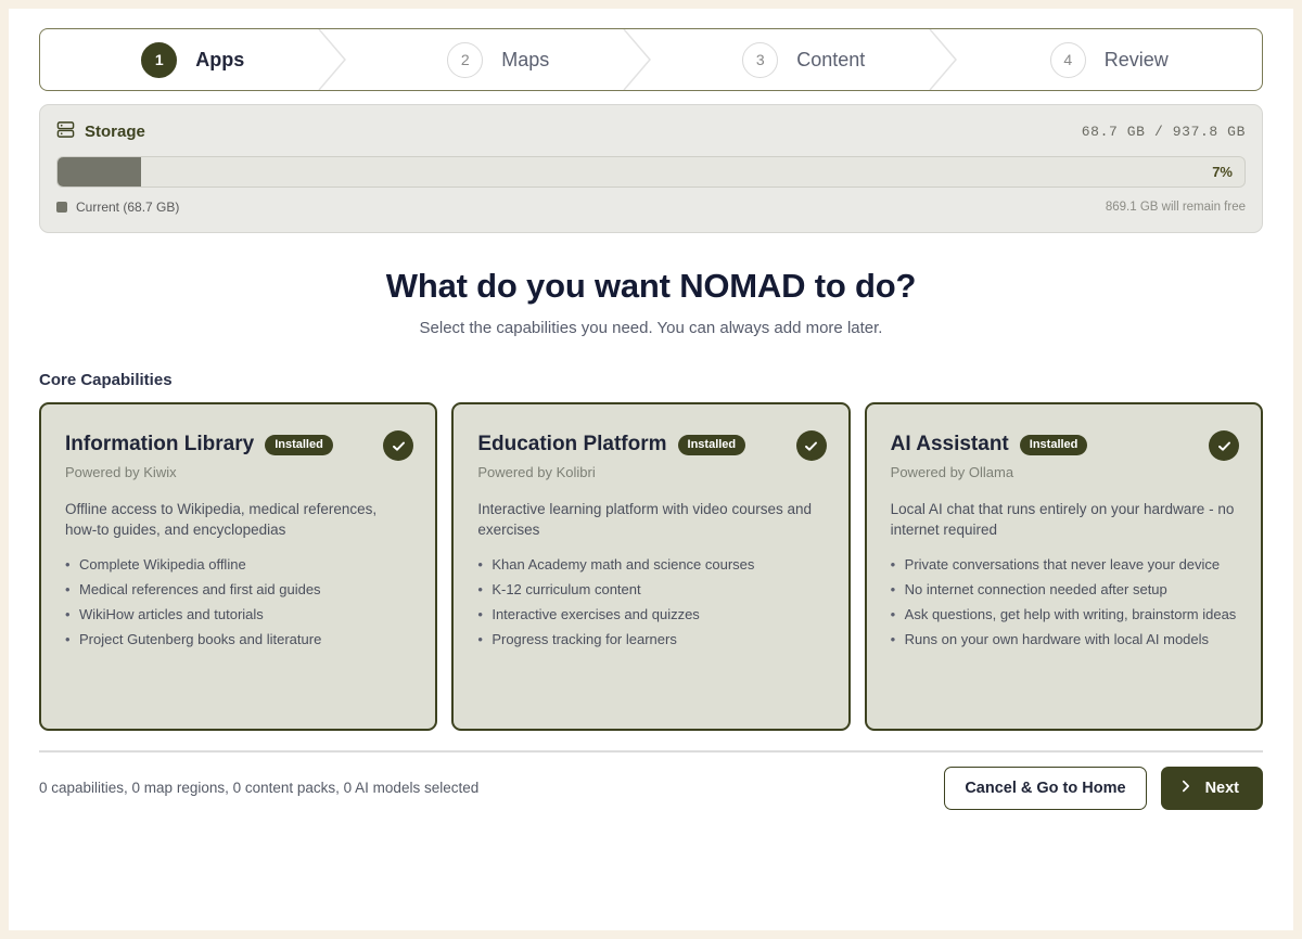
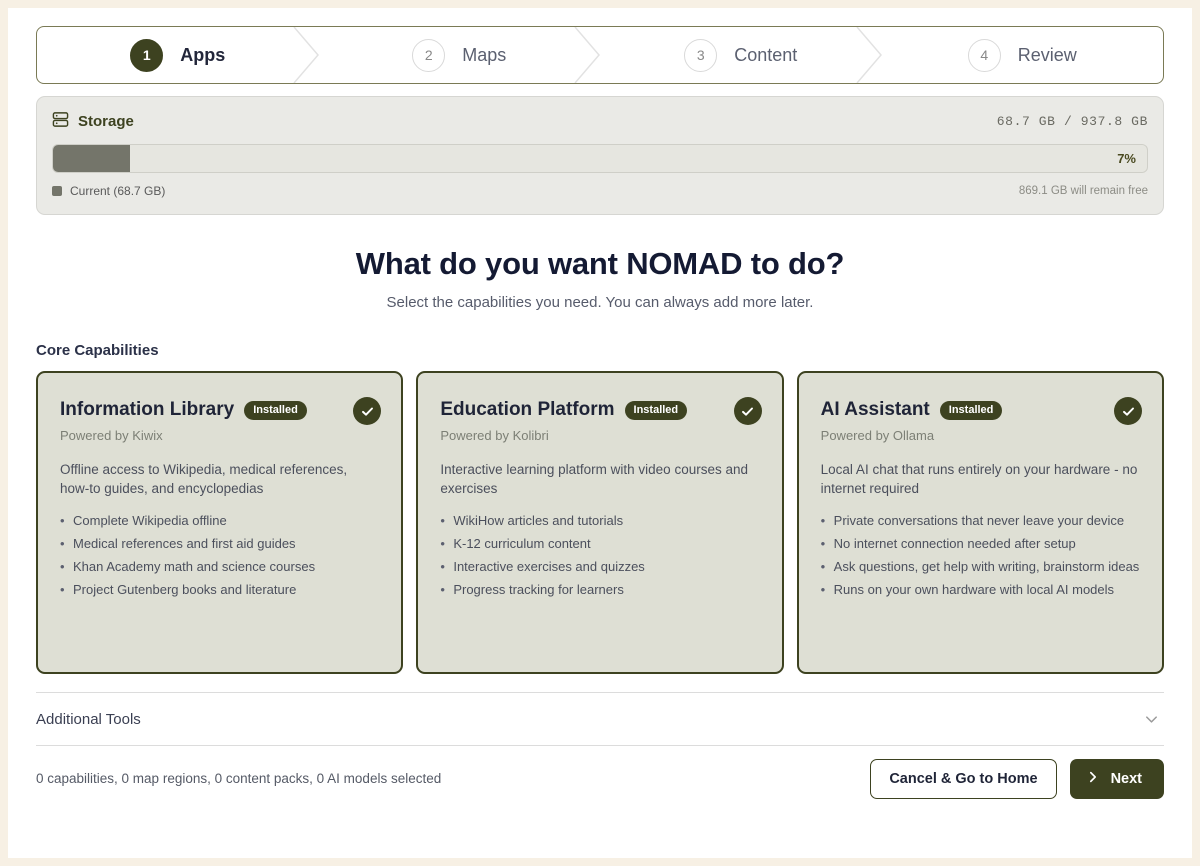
  1
  Apps
  2
  Maps
  3
  Content
  4
  Review
  Storage
  68.7 GB / 937.8 GB
  7%
  Current (68.7 GB)
  869.1 GB will remain free
  What do you want NOMAD to do?
  Select the capabilities you need. You can always add more later.
  Core Capabilities
  Information Library
  Installed
  Powered by Kiwix
  Offline access to Wikipedia, medical references, how-to guides, and encyclopedias
  Complete Wikipedia offline
  Medical references and first aid guides
- WikiHow articles and tutorials
+ Khan Academy math and science courses
  Project Gutenberg books and literature
  Education Platform
  Installed
  Powered by Kolibri
  Interactive learning platform with video courses and exercises
- Khan Academy math and science courses
+ WikiHow articles and tutorials
  K-12 curriculum content
  Interactive exercises and quizzes
  Progress tracking for learners
  AI Assistant
  Installed
  Powered by Ollama
  Local AI chat that runs entirely on your hardware - no internet required
  Private conversations that never leave your device
  No internet connection needed after setup
  Ask questions, get help with writing, brainstorm ideas
  Runs on your own hardware with local AI models
+ Additional Tools
  0 capabilities, 0 map regions, 0 content packs, 0 AI models selected
  Cancel & Go to Home
  Next
